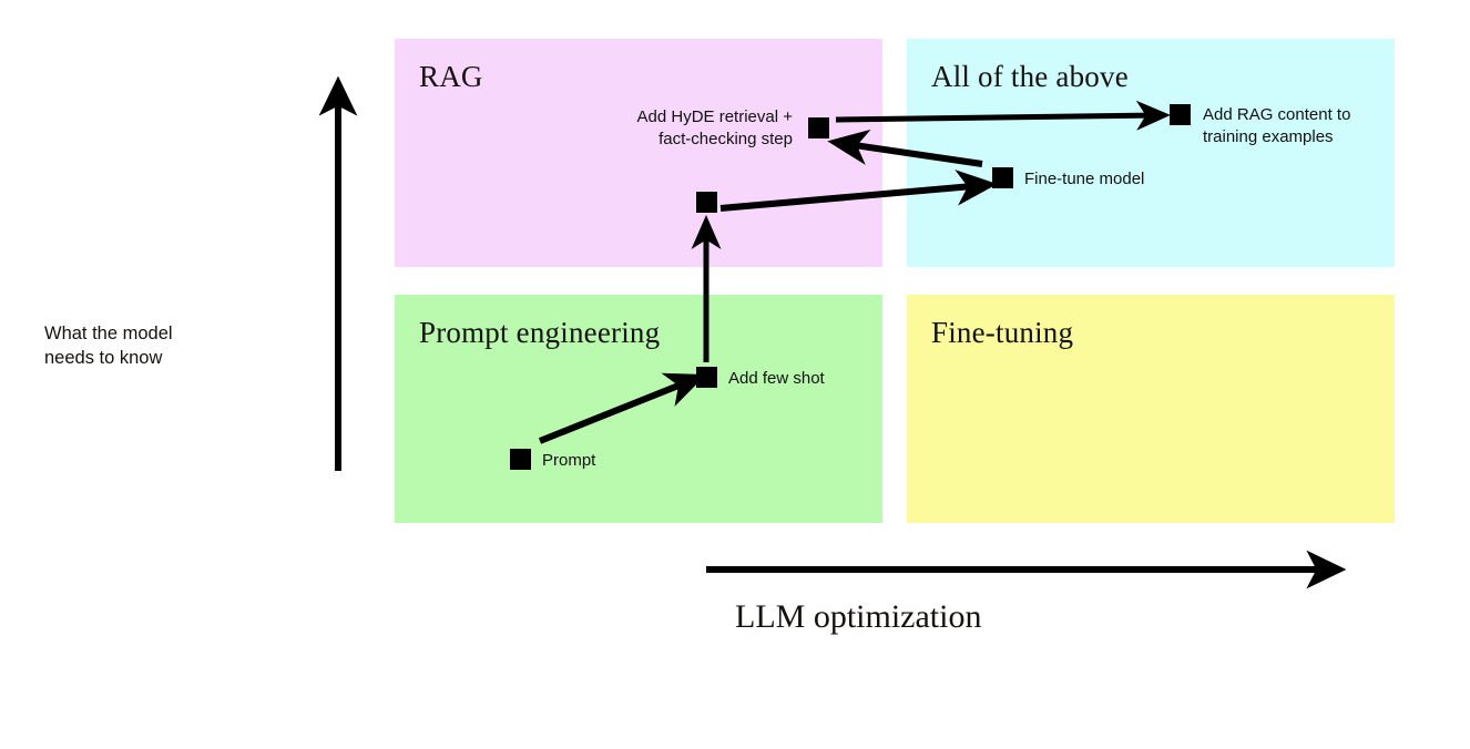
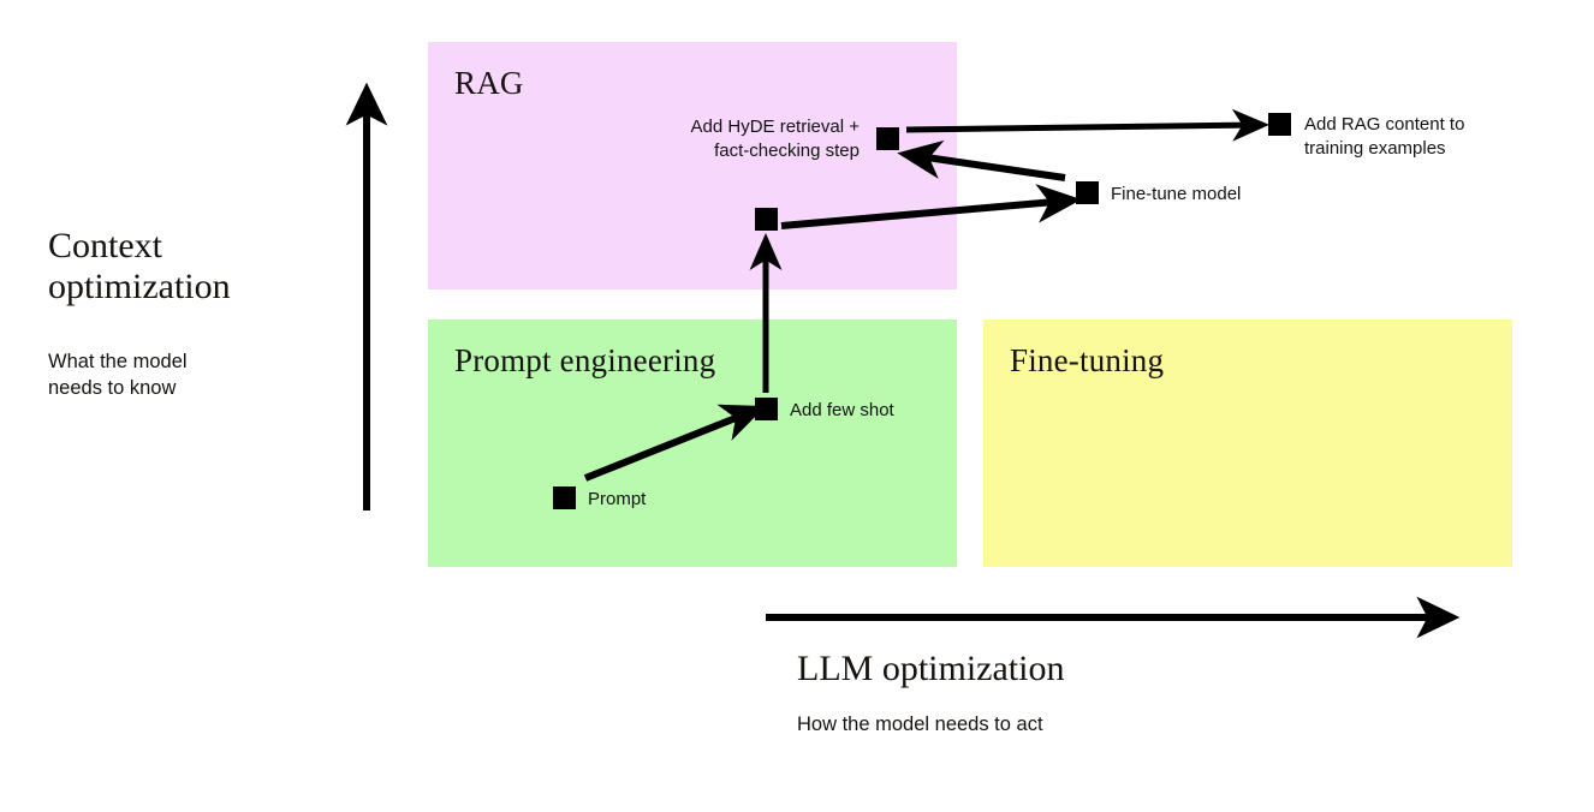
  RAG
- All of the above
  Prompt engineering
  Fine-tuning
+ Context
+ optimization
  What the model
  needs to know
  LLM optimization
+ How the model needs to act
  Prompt
  Add few shot
  Add HyDE retrieval +
  fact-checking step
  Fine-tune model
  Add RAG content to
  training examples
